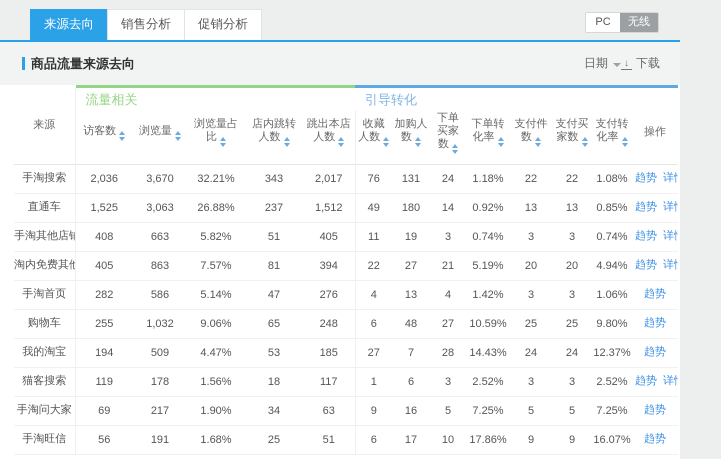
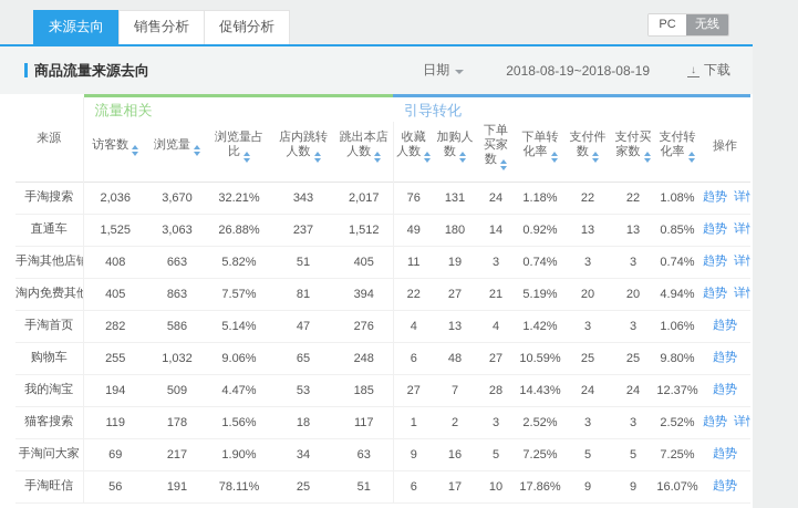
  来源去向
  销售分析
  促销分析
  PC
  无线
  商品流量来源去向
  日期
+ 2018-08-19~2018-08-19
  ↓
  下载
  来源	流量相关	引导转化
  访客数	浏览量	浏览量占比	店内跳转人数	跳出本店人数	收藏人数	加购人数	下单买家数	下单转化率	支付件数	支付买家数	支付转化率	操作
  手淘搜索	2,036	3,670	32.21%	343	2,017	76	131	24	1.18%	22	22	1.08%	趋势 详
  直通车	1,525	3,063	26.88%	237	1,512	49	180	14	0.92%	13	13	0.85%	趋势 详
  手淘其他店铺	408	663	5.82%	51	405	11	19	3	0.74%	3	3	0.74%	趋势 详
  淘内免费其他	405	863	7.57%	81	394	22	27	21	5.19%	20	20	4.94%	趋势 详
  手淘首页	282	586	5.14%	47	276	4	13	4	1.42%	3	3	1.06%	趋势
  购物车	255	1,032	9.06%	65	248	6	48	27	10.59%	25	25	9.80%	趋势
  我的淘宝	194	509	4.47%	53	185	27	7	28	14.43%	24	24	12.37%	趋势
- 猫客搜索	119	178	1.56%	18	117	1	6	3	2.52%	3	3	2.52%	趋势 详
+ 猫客搜索	119	178	1.56%	18	117	1	2	3	2.52%	3	3	2.52%	趋势 详
  手淘问大家	69	217	1.90%	34	63	9	16	5	7.25%	5	5	7.25%	趋势
- 手淘旺信	56	191	1.68%	25	51	6	17	10	17.86%	9	9	16.07%	趋势
+ 手淘旺信	56	191	78.11%	25	51	6	17	10	17.86%	9	9	16.07%	趋势
